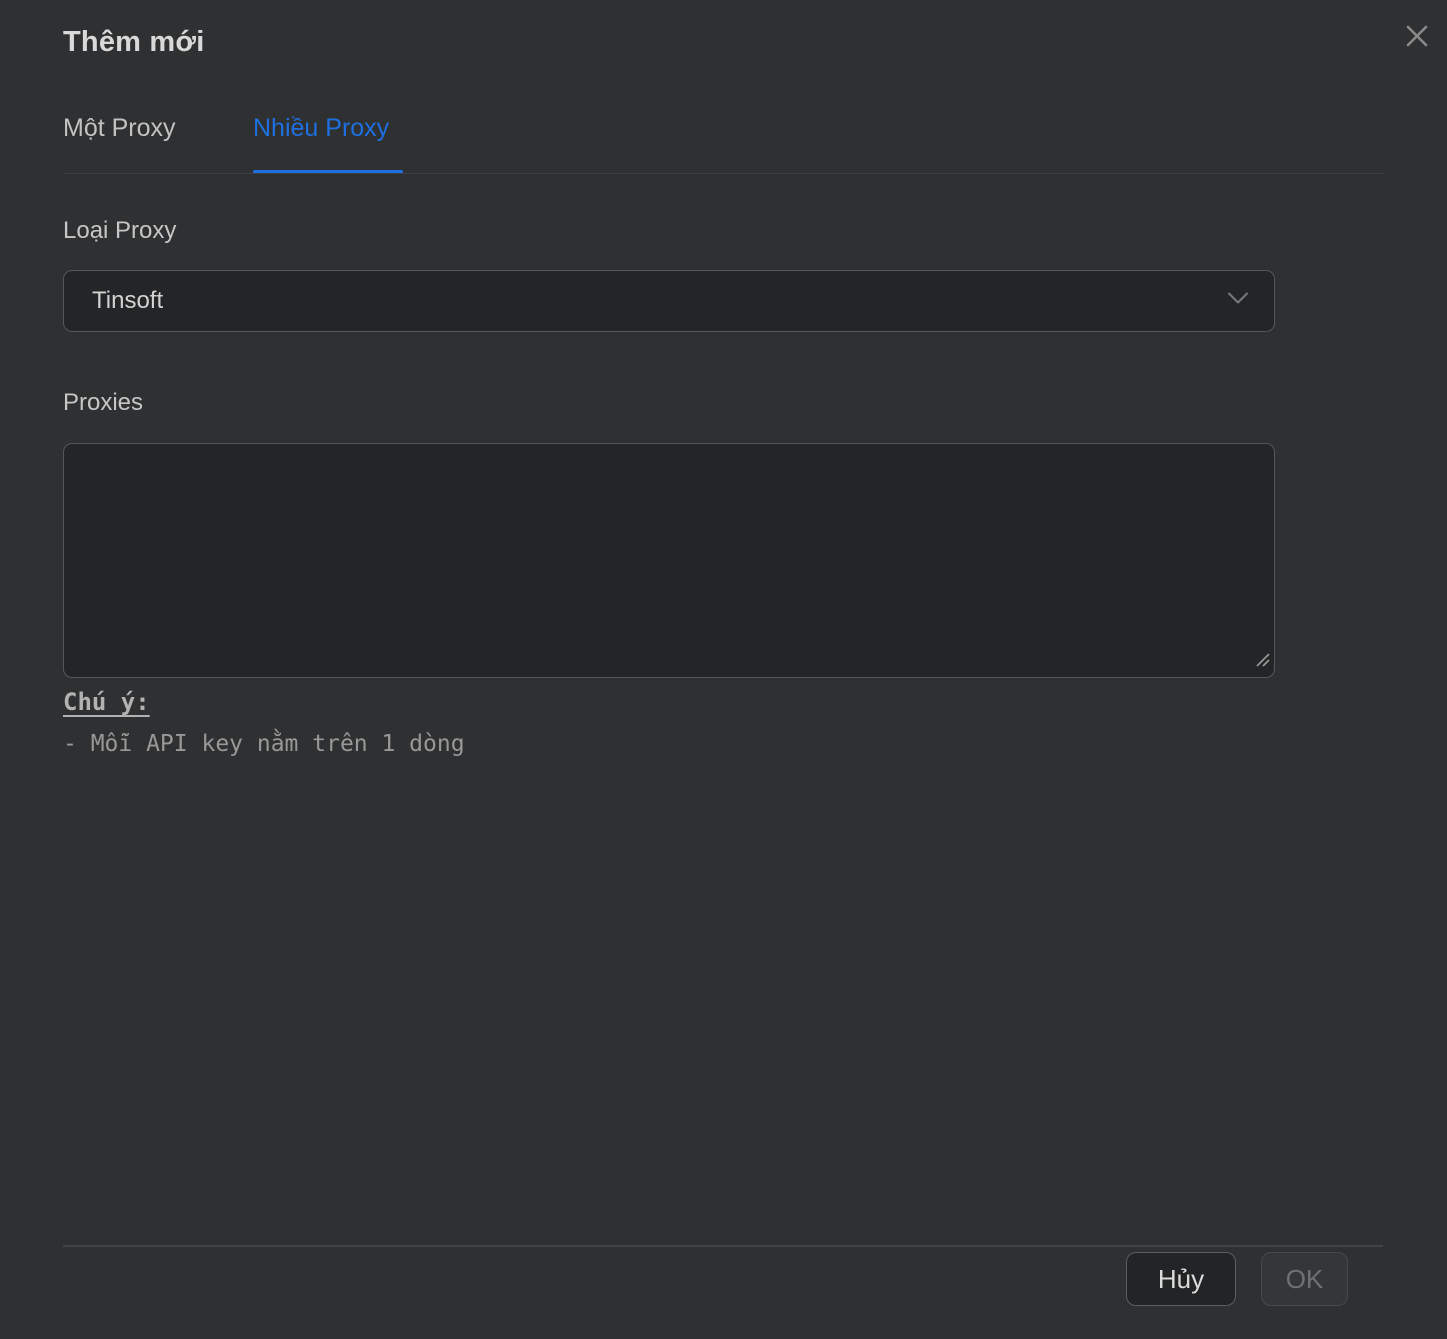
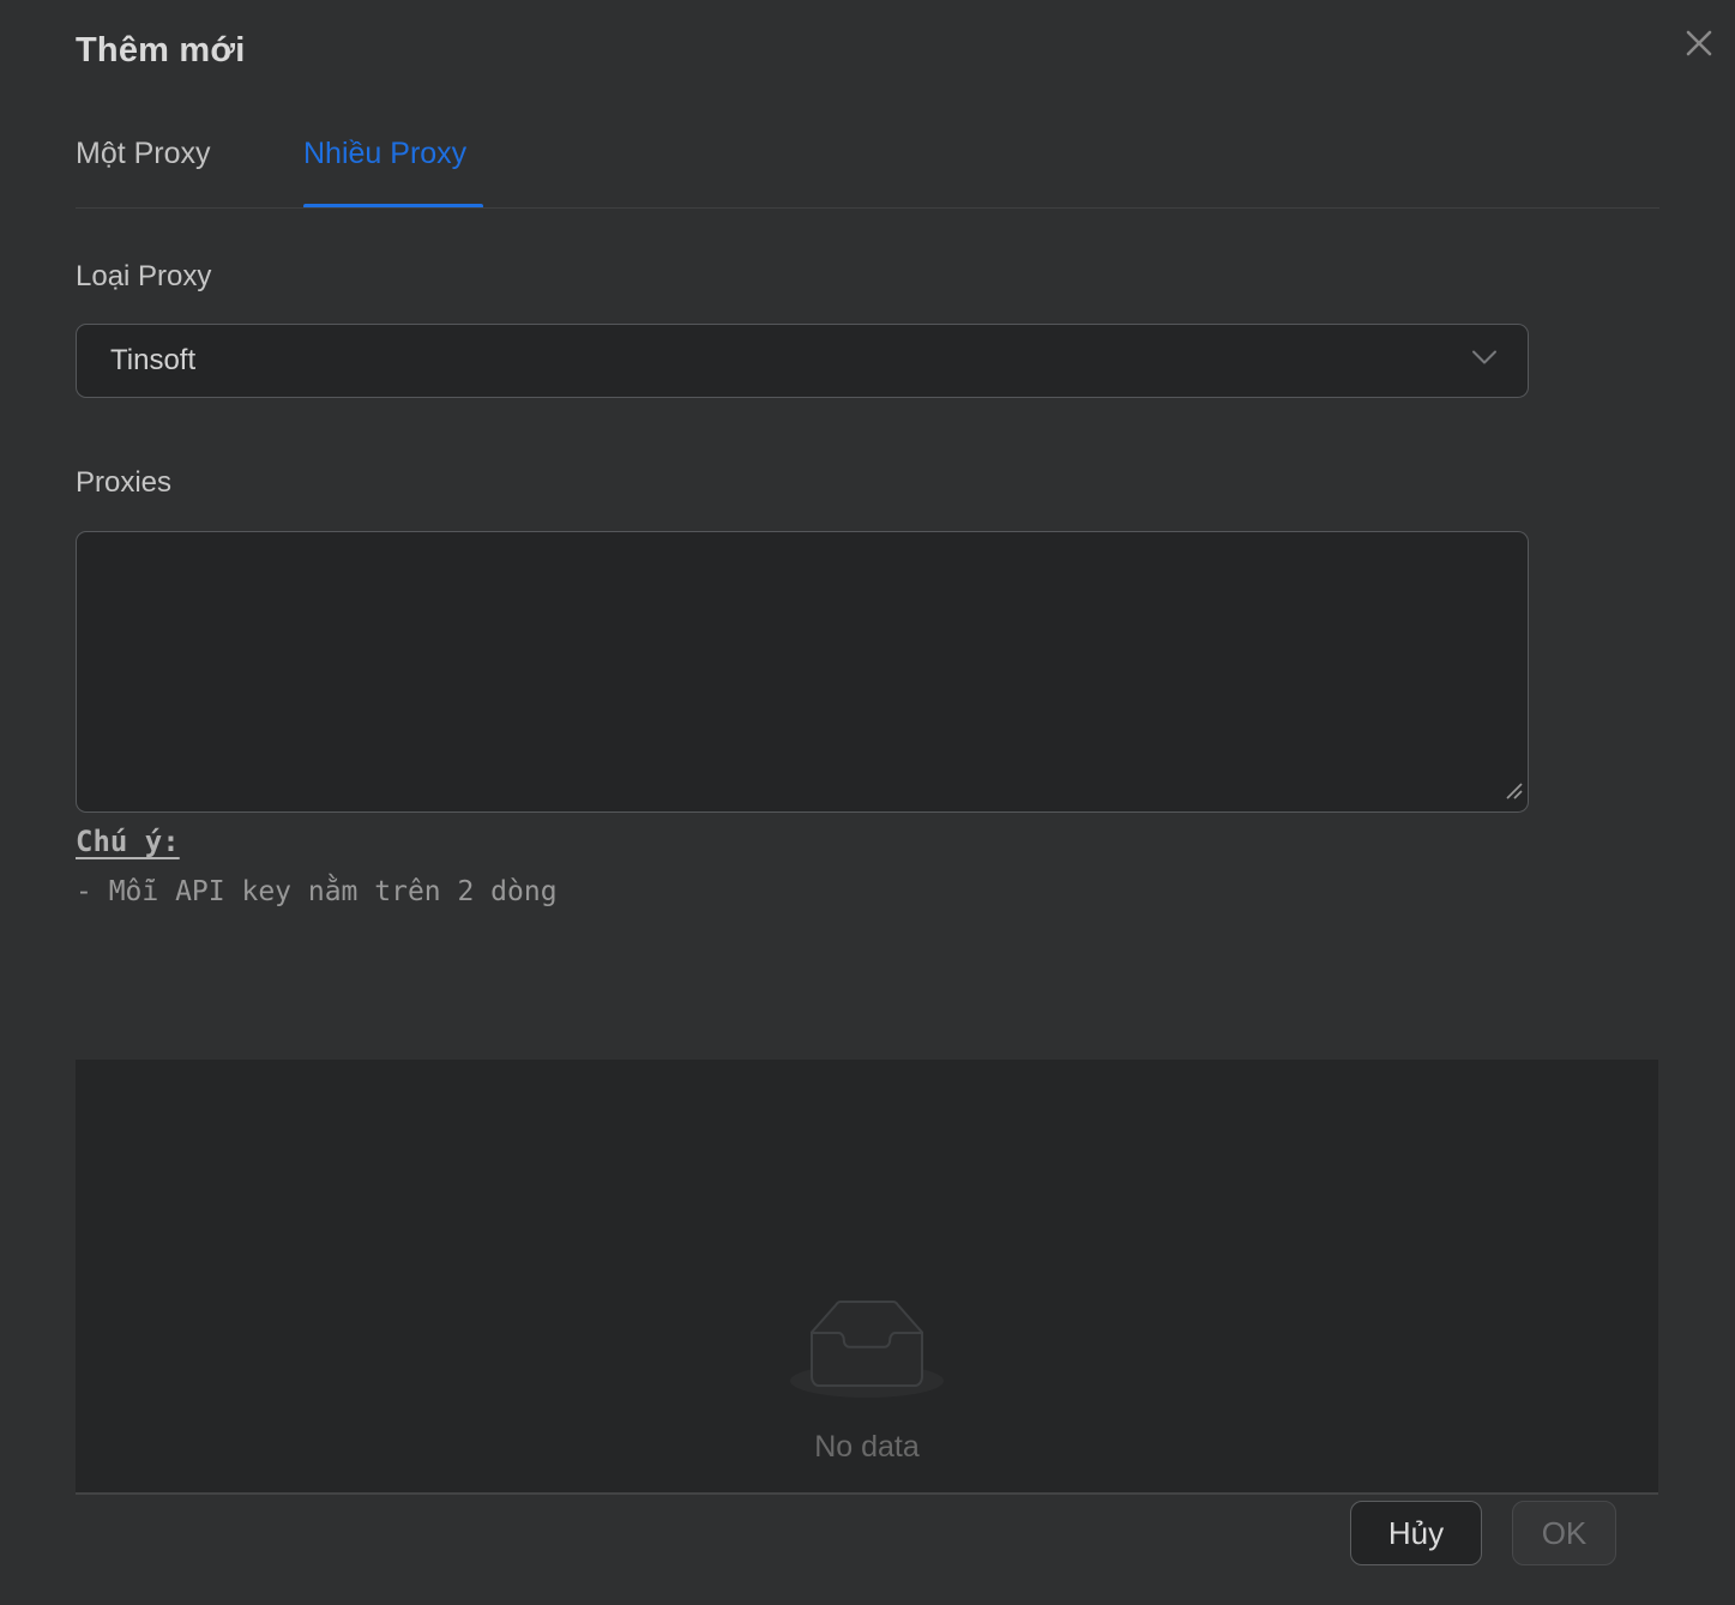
  Thêm mới
  Một Proxy
  Nhiều Proxy
  Loại Proxy
  Tinsoft
  Proxies
  Chú ý:
- - Mỗi API key nằm trên 1 dòng
+ - Mỗi API key nằm trên 2 dòng
+ No data
  Hủy
  OK
